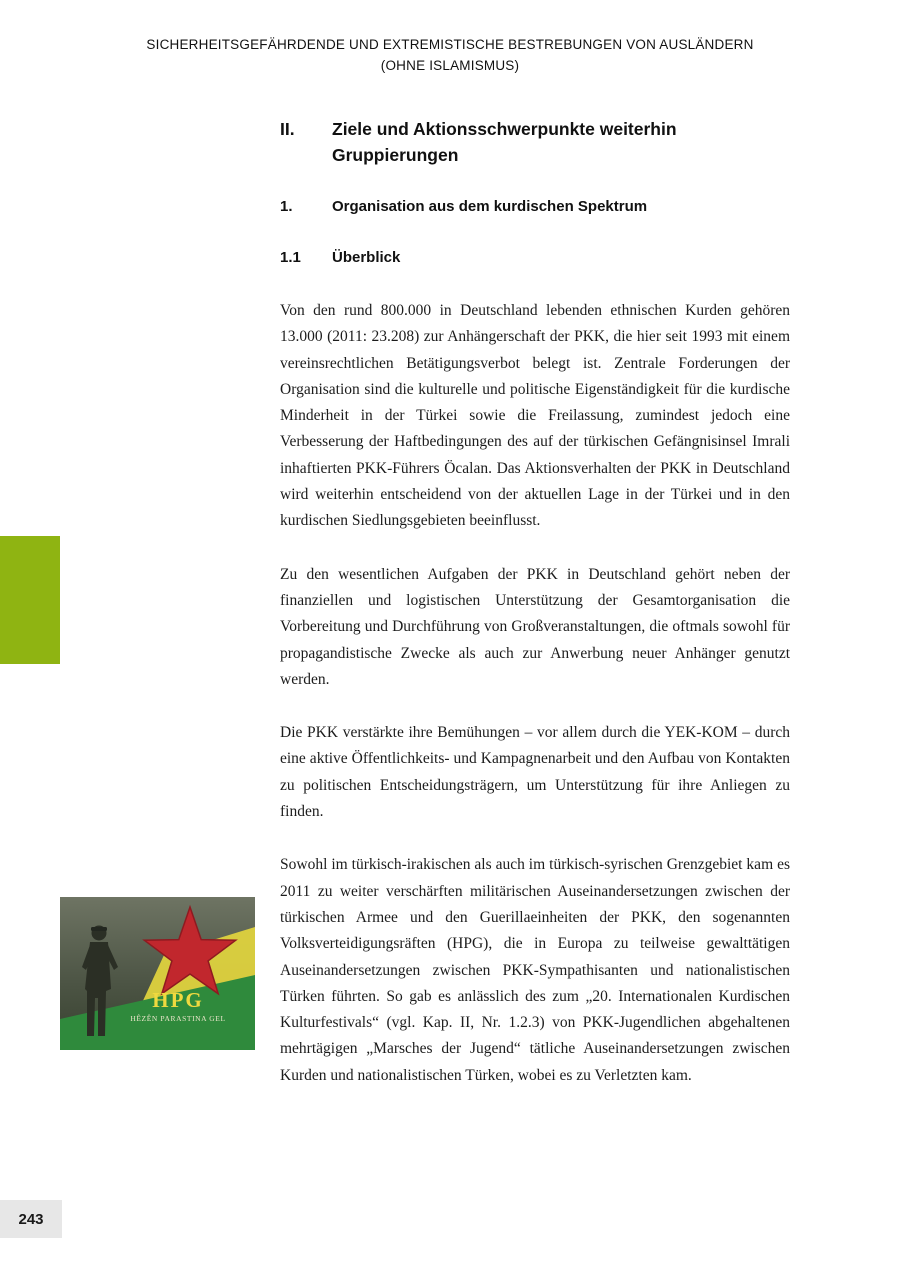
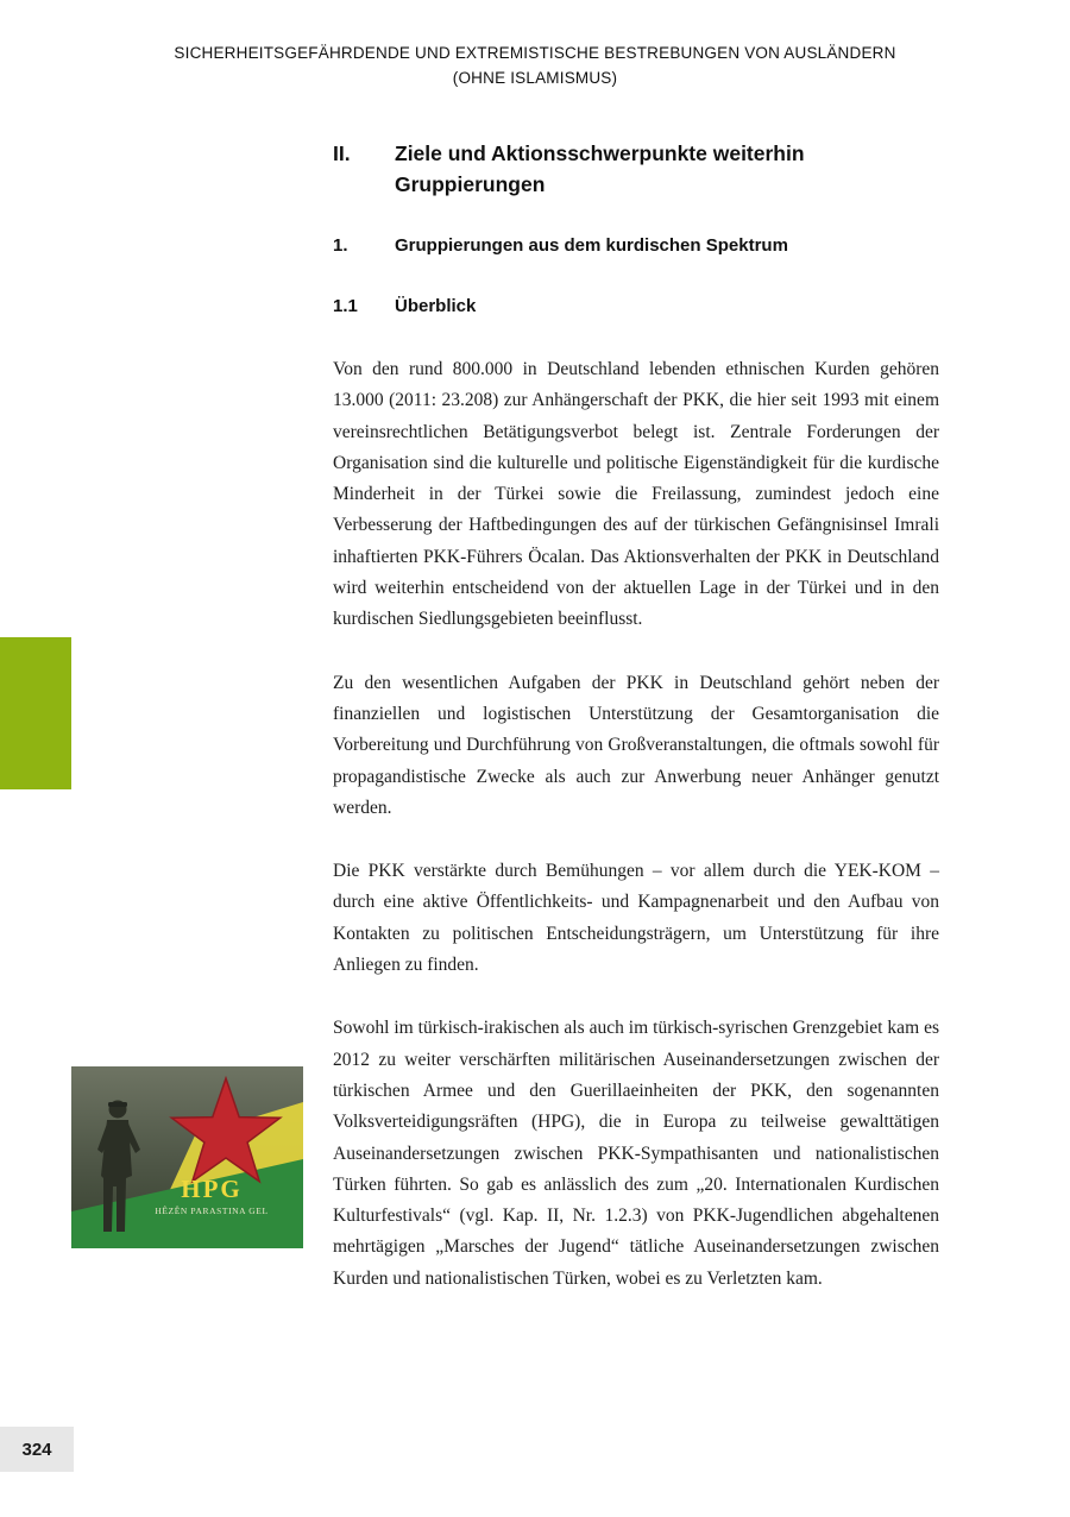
  SICHERHEITSGEFÄHRDENDE UND EXTREMISTISCHE BESTREBUNGEN VON AUSLÄNDERN
  (OHNE ISLAMISMUS)
  II.
  Ziele und Aktionsschwerpunkte weiterhin Gruppierungen
  1.
- Organisation aus dem kurdischen Spektrum
+ Gruppierungen aus dem kurdischen Spektrum
  1.1
  Überblick
  Von den rund 800.000 in Deutschland lebenden ethnischen Kurden gehören 13.000 (2011: 23.208) zur Anhängerschaft der PKK, die hier seit 1993 mit einem vereinsrechtlichen Betätigungsverbot belegt ist. Zentrale Forderungen der Organisation sind die kulturelle und politische Eigenständigkeit für die kurdische Minderheit in der Türkei sowie die Freilassung, zumindest jedoch eine Verbesserung der Haftbedingungen des auf der türkischen Gefängnisinsel Imrali inhaftierten PKK-Führers Öcalan. Das Aktionsverhalten der PKK in Deutschland wird weiterhin entscheidend von der aktuellen Lage in der Türkei und in den kurdischen Siedlungsgebieten beeinflusst.
  Zu den wesentlichen Aufgaben der PKK in Deutschland gehört neben der finanziellen und logistischen Unterstützung der Gesamtorganisation die Vorbereitung und Durchführung von Großveranstaltungen, die oftmals sowohl für propagandistische Zwecke als auch zur Anwerbung neuer Anhänger genutzt werden.
- Die PKK verstärkte ihre Bemühungen – vor allem durch die YEK-KOM – durch eine aktive Öffentlichkeits- und Kampagnenarbeit und den Aufbau von Kontakten zu politischen Entscheidungsträgern, um Unterstützung für ihre Anliegen zu finden.
+ Die PKK verstärkte durch Bemühungen – vor allem durch die YEK-KOM – durch eine aktive Öffentlichkeits- und Kampagnenarbeit und den Aufbau von Kontakten zu politischen Entscheidungsträgern, um Unterstützung für ihre Anliegen zu finden.
- Sowohl im türkisch-irakischen als auch im türkisch-syrischen Grenzgebiet kam es 2011 zu weiter verschärften militärischen Auseinandersetzungen zwischen der türkischen Armee und den Guerillaeinheiten der PKK, den sogenannten Volksverteidigungsräften (HPG), die in Europa zu teilweise gewalttätigen Auseinandersetzungen zwischen PKK-Sympathisanten und nationalistischen Türken führten. So gab es anlässlich des zum „20. Internationalen Kurdischen Kulturfestivals“ (vgl. Kap. II, Nr. 1.2.3) von PKK-Jugendlichen abgehaltenen mehrtägigen „Marsches der Jugend“ tätliche Auseinandersetzungen zwischen Kurden und nationalistischen Türken, wobei es zu Verletzten kam.
+ Sowohl im türkisch-irakischen als auch im türkisch-syrischen Grenzgebiet kam es 2012 zu weiter verschärften militärischen Auseinandersetzungen zwischen der türkischen Armee und den Guerillaeinheiten der PKK, den sogenannten Volksverteidigungsräften (HPG), die in Europa zu teilweise gewalttätigen Auseinandersetzungen zwischen PKK-Sympathisanten und nationalistischen Türken führten. So gab es anlässlich des zum „20. Internationalen Kurdischen Kulturfestivals“ (vgl. Kap. II, Nr. 1.2.3) von PKK-Jugendlichen abgehaltenen mehrtägigen „Marsches der Jugend“ tätliche Auseinandersetzungen zwischen Kurden und nationalistischen Türken, wobei es zu Verletzten kam.
  HPG
  HÊZÊN PARASTINA GEL
- 243
+ 324
